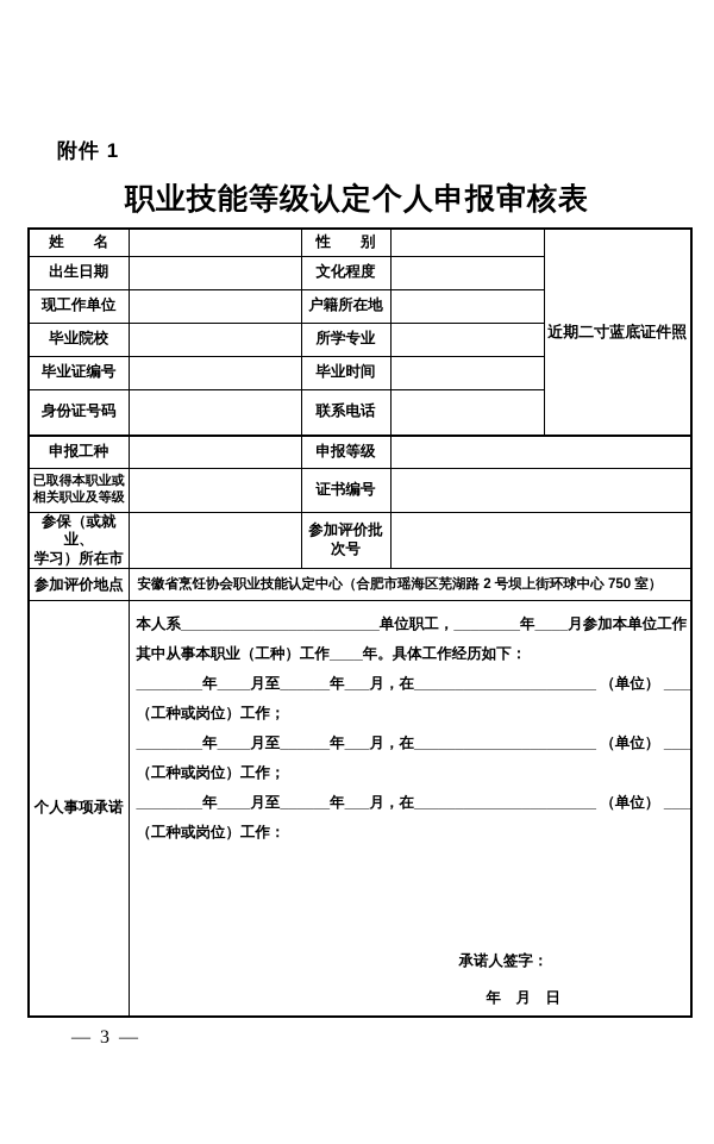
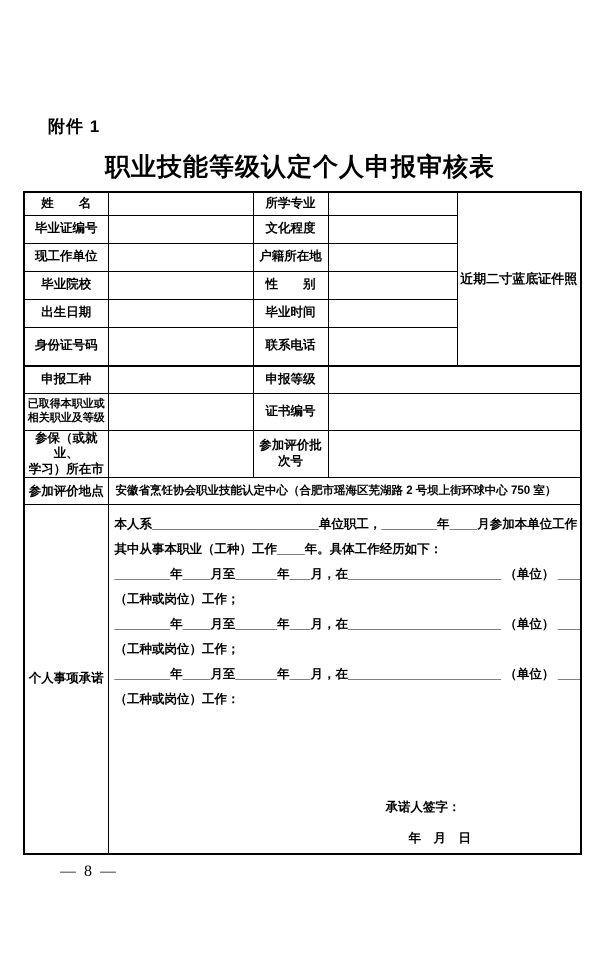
  附件 1
  职业技能等级认定个人申报审核表
- 姓 名		性 别		近期二寸蓝底证件照
+ 姓 名		所学专业		近期二寸蓝底证件照
- 出生日期		文化程度
+ 毕业证编号		文化程度
  现工作单位		户籍所在地
- 毕业院校		所学专业
+ 毕业院校		性 别
- 毕业证编号		毕业时间
+ 出生日期		毕业时间
  身份证号码		联系电话
  申报工种		申报等级
  已取得本职业或 相关职业及等级		证书编号
  参保（或就业、 学习）所在市		参加评价批 次号
  参加评价地点	安徽省烹饪协会职业技能认定中心（合肥市瑶海区芜湖路 2 号坝上街环球中心 750 室）
  个人事项承诺	本人系________________________单位职工，________年____月参加本单位工作 其中从事本职业（工种）工作____年。具体工作经历如下： ________年____月至______年___月，在______________________ （单位） ___ （工种或岗位）工作； ________年____月至______年___月，在______________________ （单位） ___ （工种或岗位）工作； ________年____月至______年___月，在______________________ （单位） ___ （工种或岗位）工作： 承诺人签字： 年 月 日
- — 3 —
+ — 8 —
